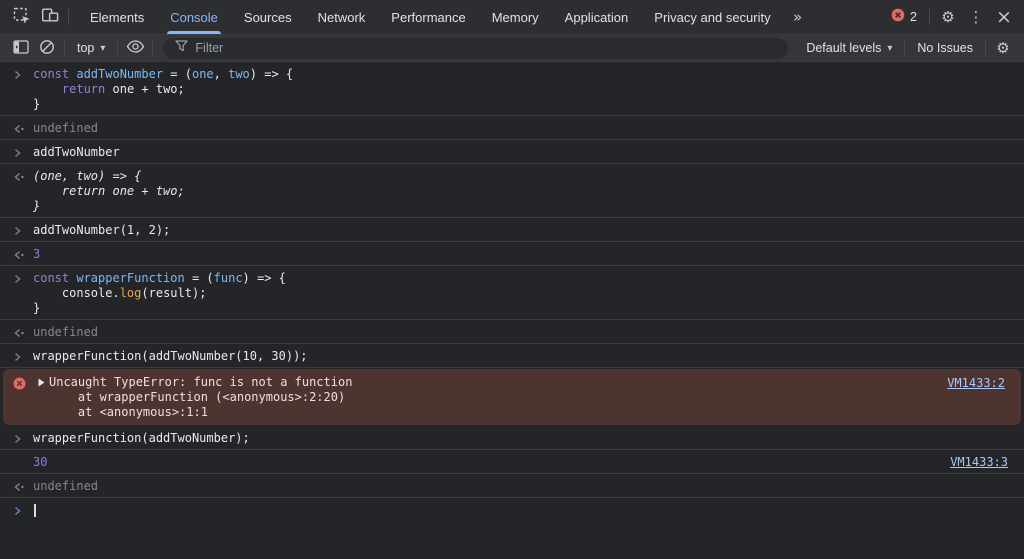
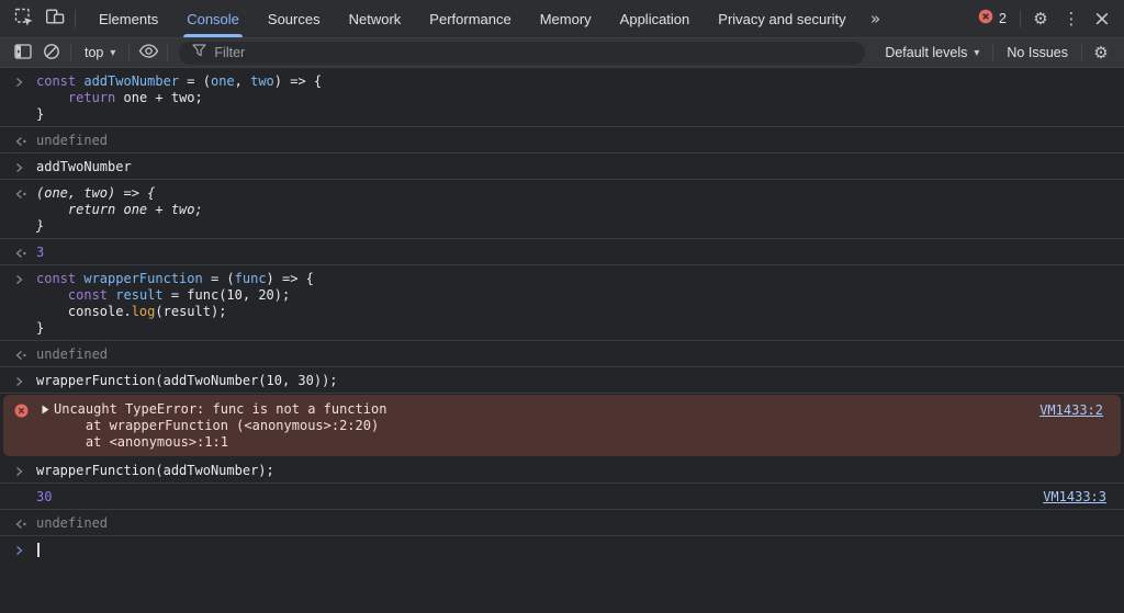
  Elements
  Console
  Sources
  Network
  Performance
  Memory
  Application
  Privacy and security
  »
  2
  ⚙
  ⋮
  ×
  top
  ▾
  Filter
  Default levels
  ▾
  No Issues
  ⚙
  const addTwoNumber = (one, two) => {
  return one + two;
  }
  undefined
  addTwoNumber
  (one, two) => {
  return one + two;
  }
- addTwoNumber(1, 2);
  3
  const wrapperFunction = (func) => {
+ const result = func(10, 20);
  console.log(result);
  }
  undefined
  wrapperFunction(addTwoNumber(10, 30));
  Uncaught TypeError: func is not a function
  at wrapperFunction (<anonymous>:2:20)
  at <anonymous>:1:1
  VM1433:2
  wrapperFunction(addTwoNumber);
  30
  VM1433:3
  undefined
